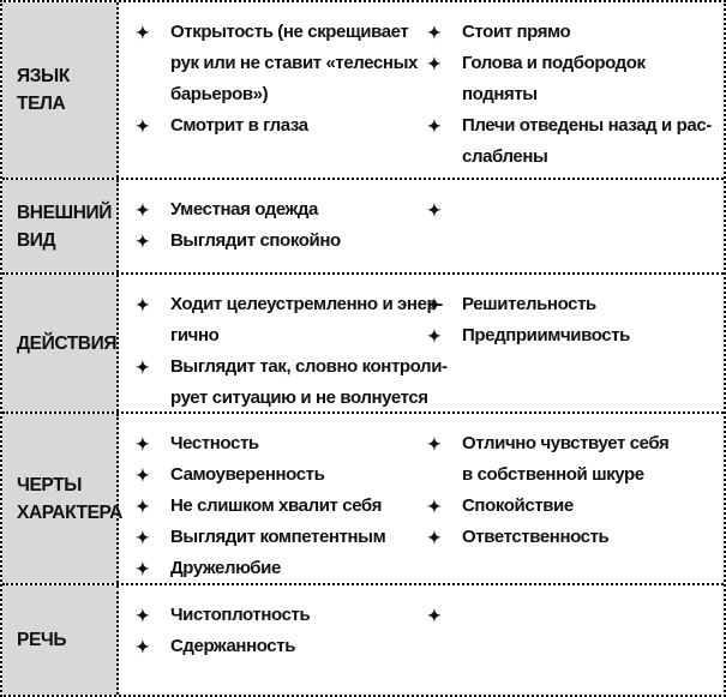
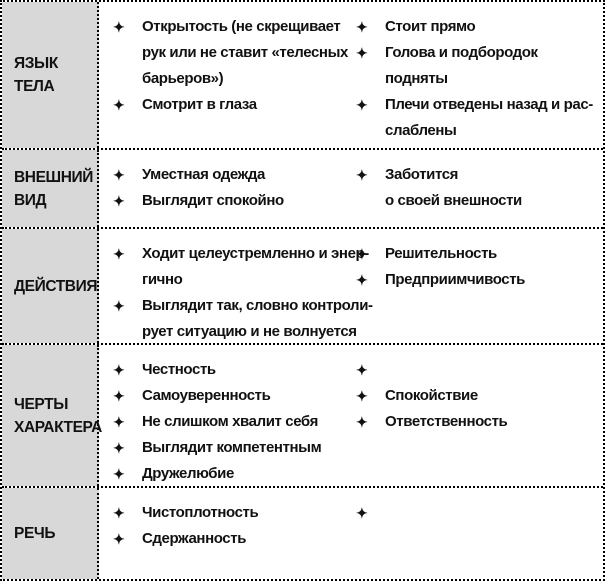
  ЯЗЫК ТЕЛА
  ✦
  Открытость (не скрещивает
  рук или не ставит «телесных
  барьеров»)
  ✦
  Смотрит в глаза
  ✦
  Стоит прямо
  ✦
  Голова и подбородок
  подняты
  ✦
  Плечи отведены назад и рас-
  слаблены
  ВНЕШНИЙ
  ВИД
  ✦
  Уместная одежда
  ✦
  Выглядит спокойно
  ✦
+ Заботится
+ о своей внешности
  ДЕЙСТВИЯ
  ✦
  Ходит целеустремленно и энер-
  гично
  ✦
  Выглядит так, словно контроли-
  рует ситуацию и не волнуется
  ✦
  Решительность
  ✦
  Предприимчивость
  ЧЕРТЫ
  ХАРАКТЕРА
  ✦
  Честность
  ✦
  Самоуверенность
  ✦
  Не слишком хвалит себя
  ✦
  Выглядит компетентным
  ✦
  Дружелюбие
  ✦
- Отлично чувствует себя
- в собственной шкуре
  ✦
  Спокойствие
  ✦
  Ответственность
  РЕЧЬ
  ✦
  Чистоплотность
  ✦
  Сдержанность
  ✦
